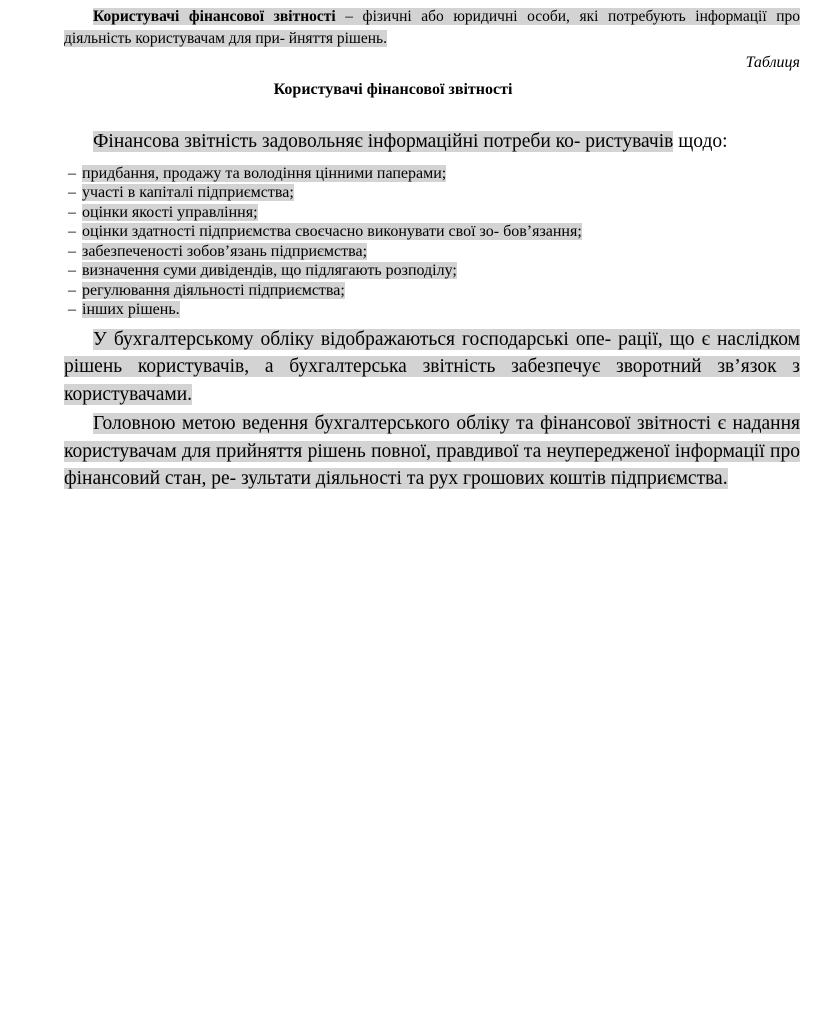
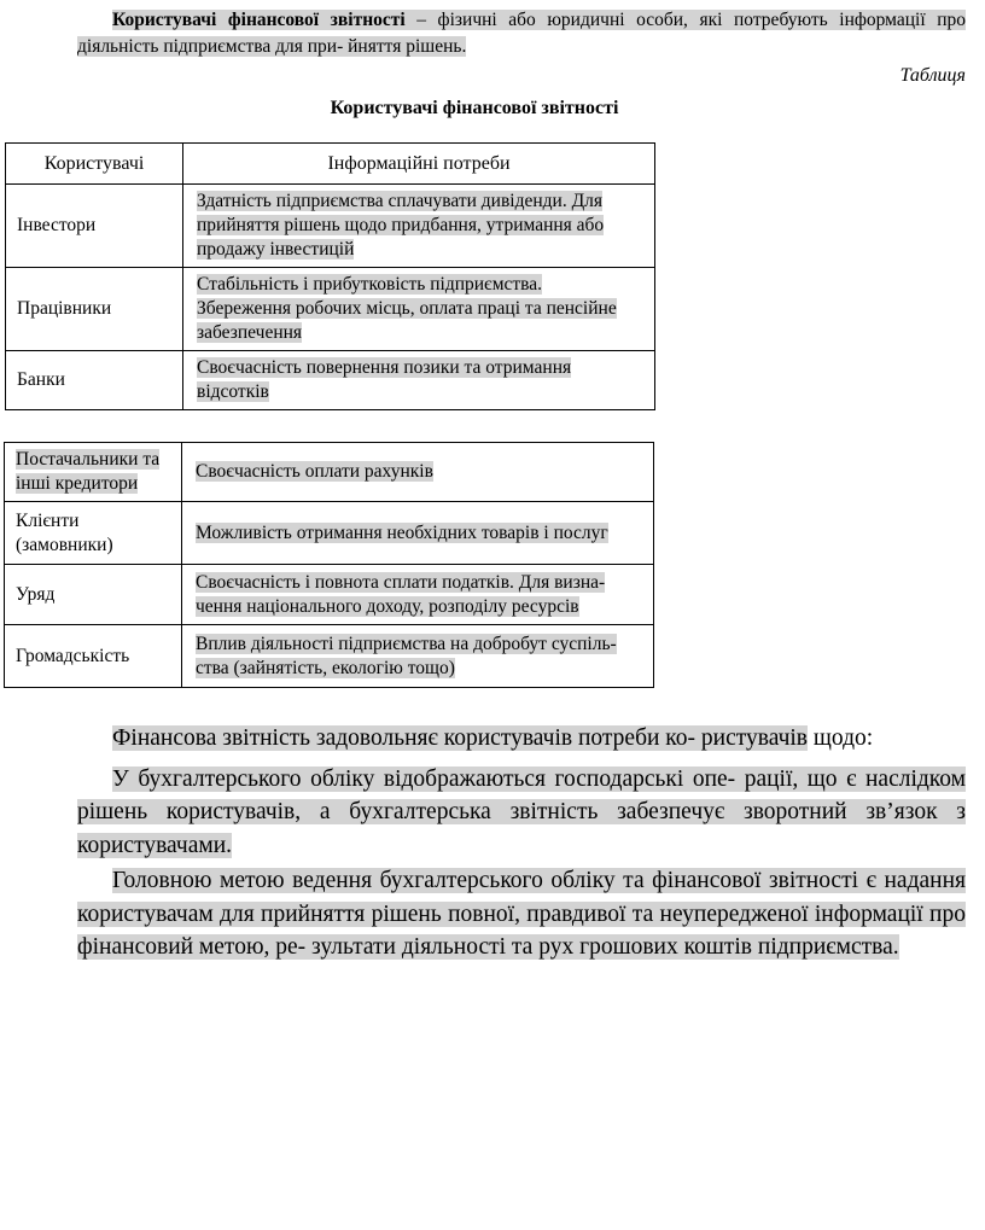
- Користувачі фінансової звітності – фізичні або юридичні особи, які потребують інформації про діяльність користувачам для при- йняття рішень.
+ Користувачі фінансової звітності – фізичні або юридичні особи, які потребують інформації про діяльність підприємства для при- йняття рішень.
  Таблиця
  Користувачі фінансової звітності
+ Користувачі	Інформаційні потреби
+ Інвестори	Здатність підприємства сплачувати дивіденди. Для прийняття рішень щодо придбання, утримання або продажу інвестицій
+ Працівники	Стабільність і прибутковість підприємства. Збереження робочих місць, оплата праці та пенсійне забезпечення
+ Банки	Своєчасність повернення позики та отримання відсотків
+ Постачальники та інші кредитори	Своєчасність оплати рахунків
+ Клієнти (замовники)	Можливість отримання необхідних товарів і послуг
+ Уряд	Своєчасність і повнота сплати податків. Для визна- чення національного доходу, розподілу ресурсів
+ Громадськість	Вплив діяльності підприємства на добробут суспіль- ства (зайнятість, екологію тощо)
- Фінансова звітність задовольняє інформаційні потреби ко- ристувачів щодо:
+ Фінансова звітність задовольняє користувачів потреби ко- ристувачів щодо:
- – придбання, продажу та володіння цінними паперами;
- – участі в капіталі підприємства;
- – оцінки якості управління;
- – оцінки здатності підприємства своєчасно виконувати свої зо- бов’язання;
- – забезпеченості зобов’язань підприємства;
- – визначення суми дивідендів, що підлягають розподілу;
- – регулювання діяльності підприємства;
- – інших рішень.
- У бухгалтерському обліку відображаються господарські опе- рації, що є наслідком рішень користувачів, а бухгалтерська звітність забезпечує зворотний зв’язок з користувачами.
+ У бухгалтерського обліку відображаються господарські опе- рації, що є наслідком рішень користувачів, а бухгалтерська звітність забезпечує зворотний зв’язок з користувачами.
- Головною метою ведення бухгалтерського обліку та фінансової звітності є надання користувачам для прийняття рішень повної, правдивої та неупередженої інформації про фінансовий стан, ре- зультати діяльності та рух грошових коштів підприємства.
+ Головною метою ведення бухгалтерського обліку та фінансової звітності є надання користувачам для прийняття рішень повної, правдивої та неупередженої інформації про фінансовий метою, ре- зультати діяльності та рух грошових коштів підприємства.
